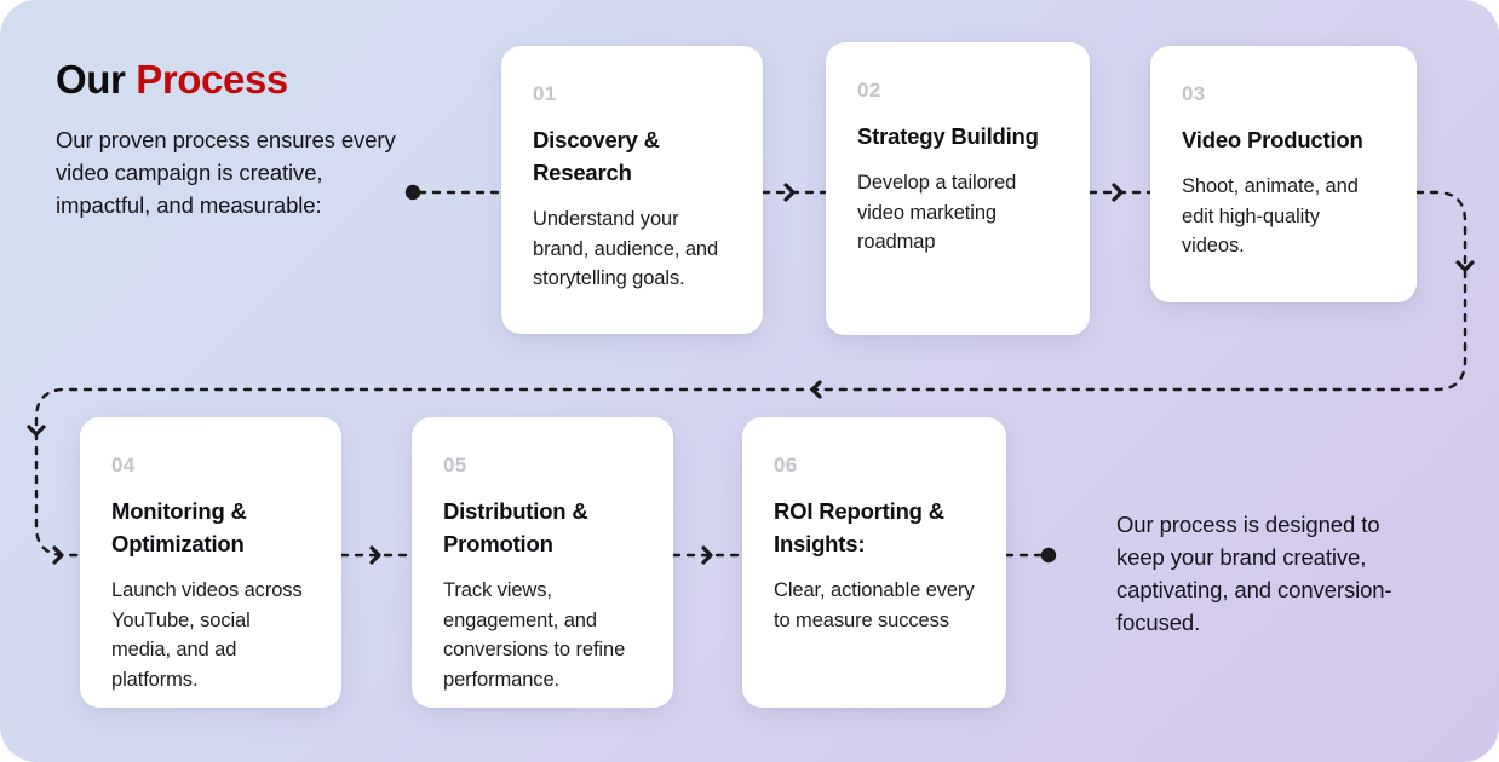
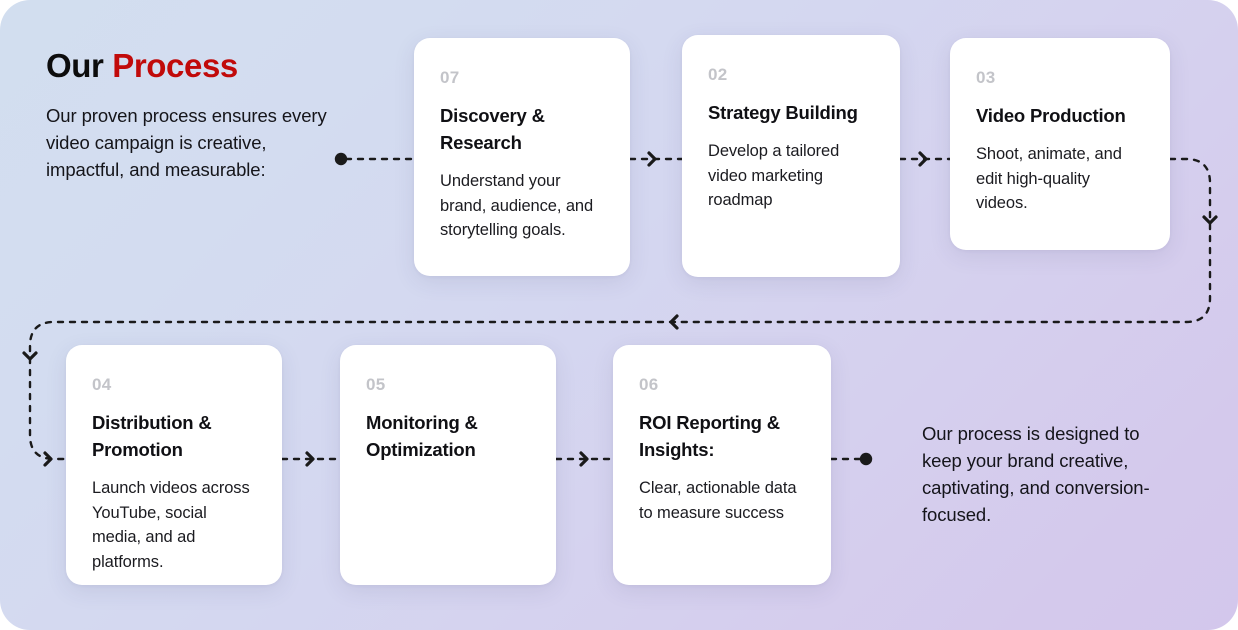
  Our Process
  Our proven process ensures every video campaign is creative, impactful, and measurable:
- 01
+ 07
  Discovery & Research
  Understand your brand, audience, and storytelling goals.
  02
  Strategy Building
  Develop a tailored video marketing roadmap
  03
  Video Production
  Shoot, animate, and edit high-quality videos.
  04
- Monitoring & Optimization
+ Distribution & Promotion
  Launch videos across YouTube, social media, and ad platforms.
  05
- Distribution & Promotion
+ Monitoring & Optimization
- Track views, engagement, and conversions to refine performance.
  06
  ROI Reporting & Insights:
- Clear, actionable every to measure success
+ Clear, actionable data to measure success
  Our process is designed to keep your brand creative, captivating, and conversion-focused.
